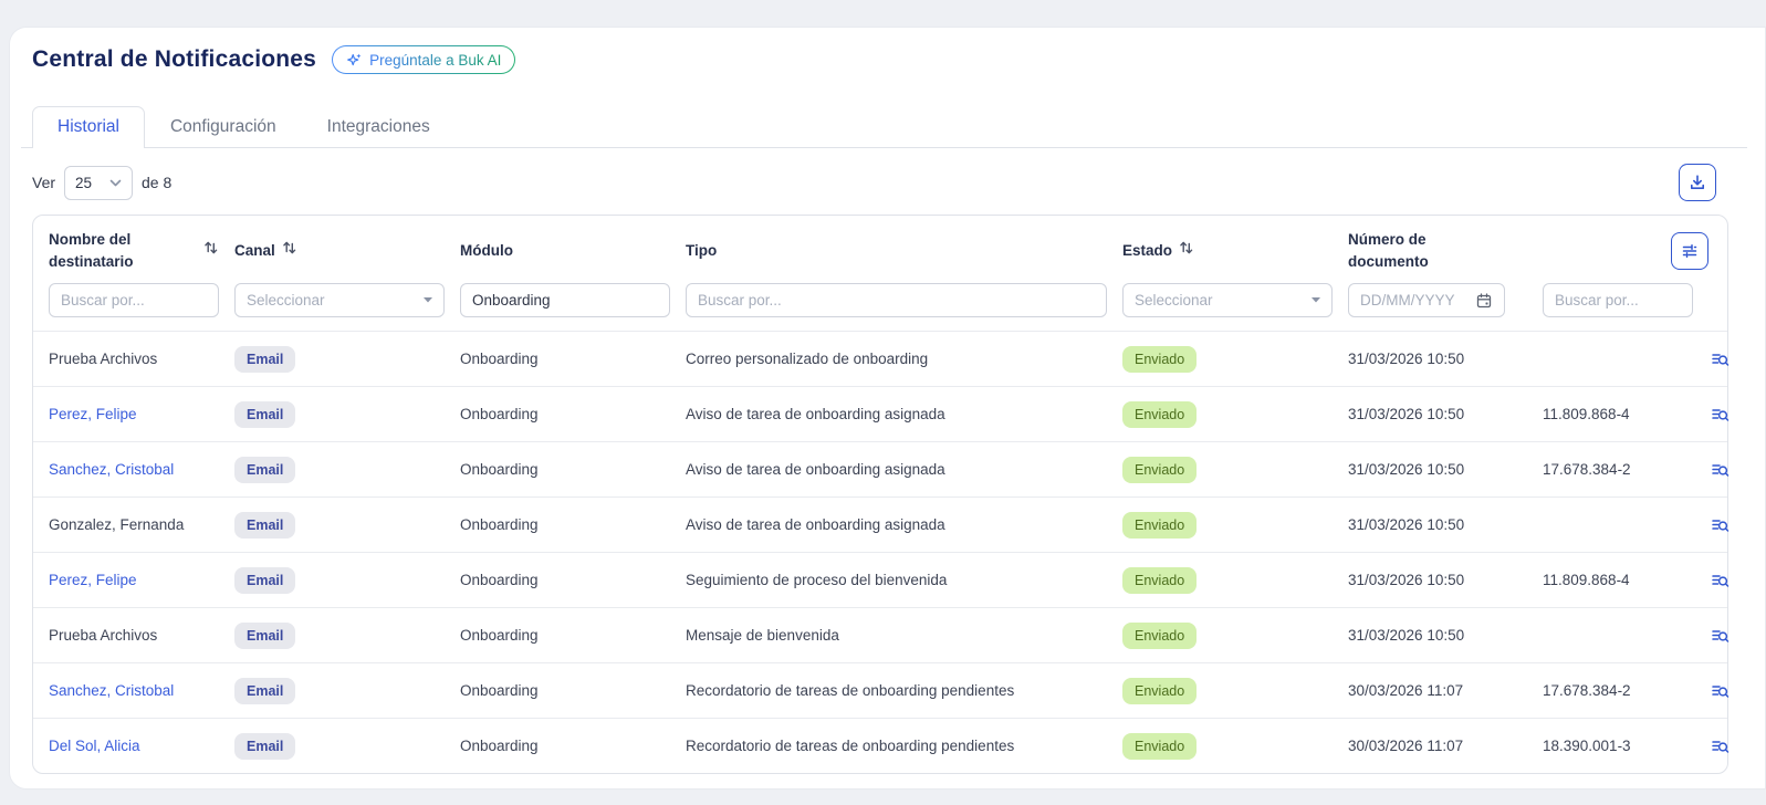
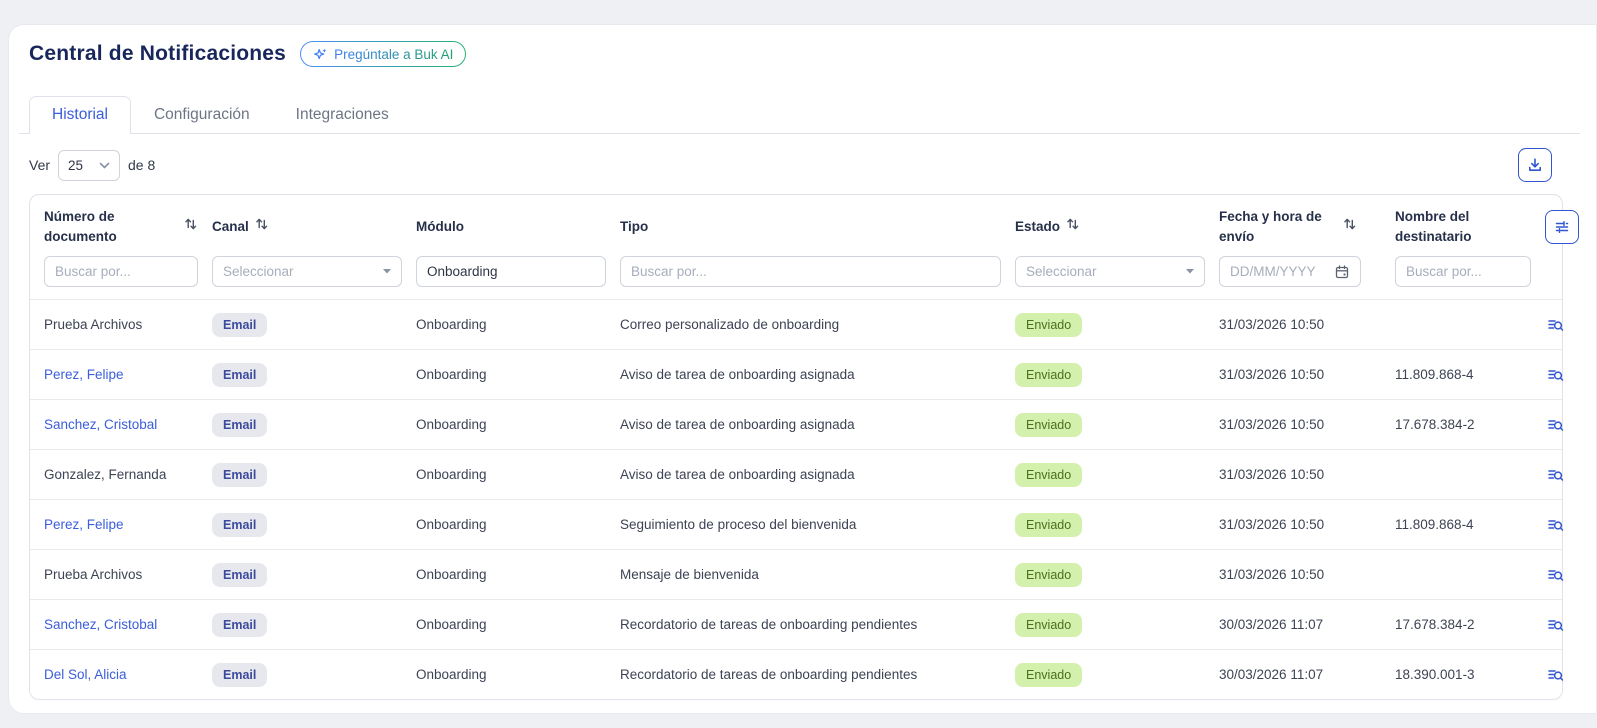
  Central de Notificaciones
  Pregúntale a Buk AI
  Historial
  Configuración
  Integraciones
  Ver
  25
  de 8
- Nombre del destinatario
+ Número de documento
  Canal
  Módulo
  Tipo
  Estado
+ Fecha y hora de envío
- Número de documento
+ Nombre del destinatario
  Buscar por...
  Seleccionar
  Onboarding
  Buscar por...
  Seleccionar
  DD/MM/YYYY
  Buscar por...
  Prueba Archivos
  Email
  Onboarding
  Correo personalizado de onboarding
  Enviado
  31/03/2026 10:50
  Perez, Felipe
  Email
  Onboarding
  Aviso de tarea de onboarding asignada
  Enviado
  31/03/2026 10:50
  11.809.868-4
  Sanchez, Cristobal
  Email
  Onboarding
  Aviso de tarea de onboarding asignada
  Enviado
  31/03/2026 10:50
  17.678.384-2
  Gonzalez, Fernanda
  Email
  Onboarding
  Aviso de tarea de onboarding asignada
  Enviado
  31/03/2026 10:50
  Perez, Felipe
  Email
  Onboarding
  Seguimiento de proceso del bienvenida
  Enviado
  31/03/2026 10:50
  11.809.868-4
  Prueba Archivos
  Email
  Onboarding
  Mensaje de bienvenida
  Enviado
  31/03/2026 10:50
  Sanchez, Cristobal
  Email
  Onboarding
  Recordatorio de tareas de onboarding pendientes
  Enviado
  30/03/2026 11:07
  17.678.384-2
  Del Sol, Alicia
  Email
  Onboarding
  Recordatorio de tareas de onboarding pendientes
  Enviado
  30/03/2026 11:07
  18.390.001-3
